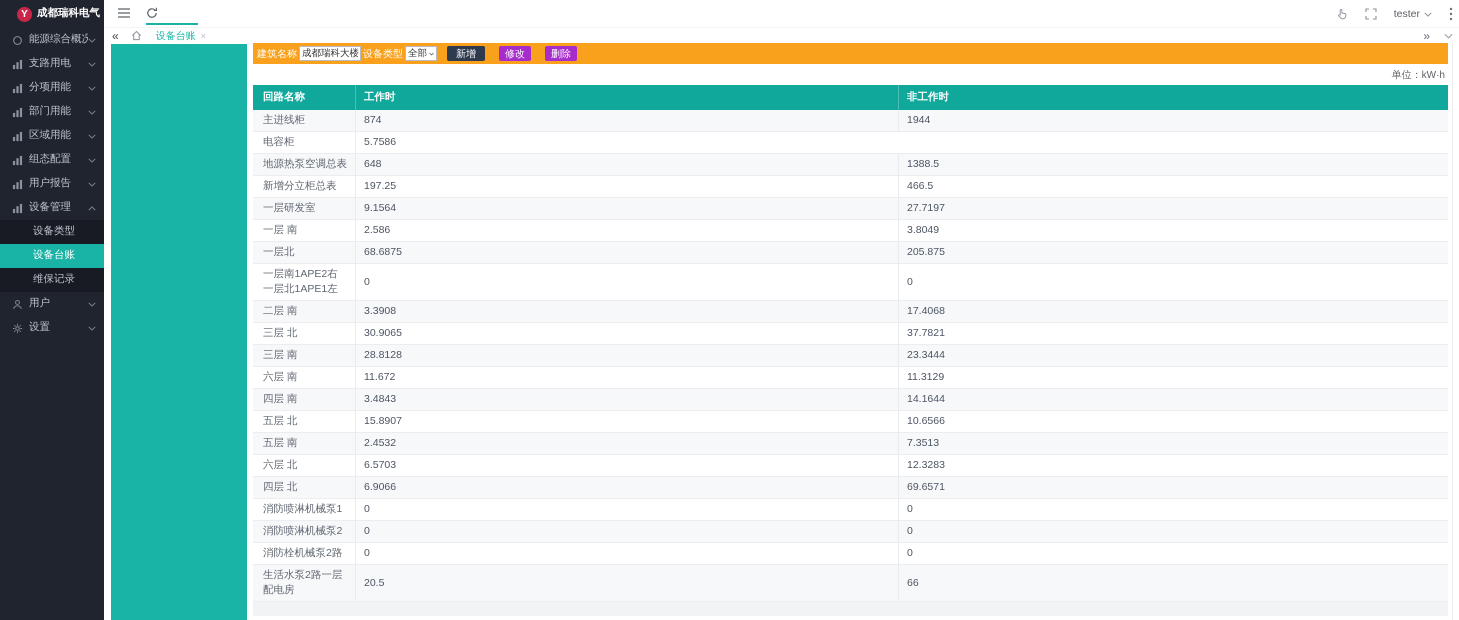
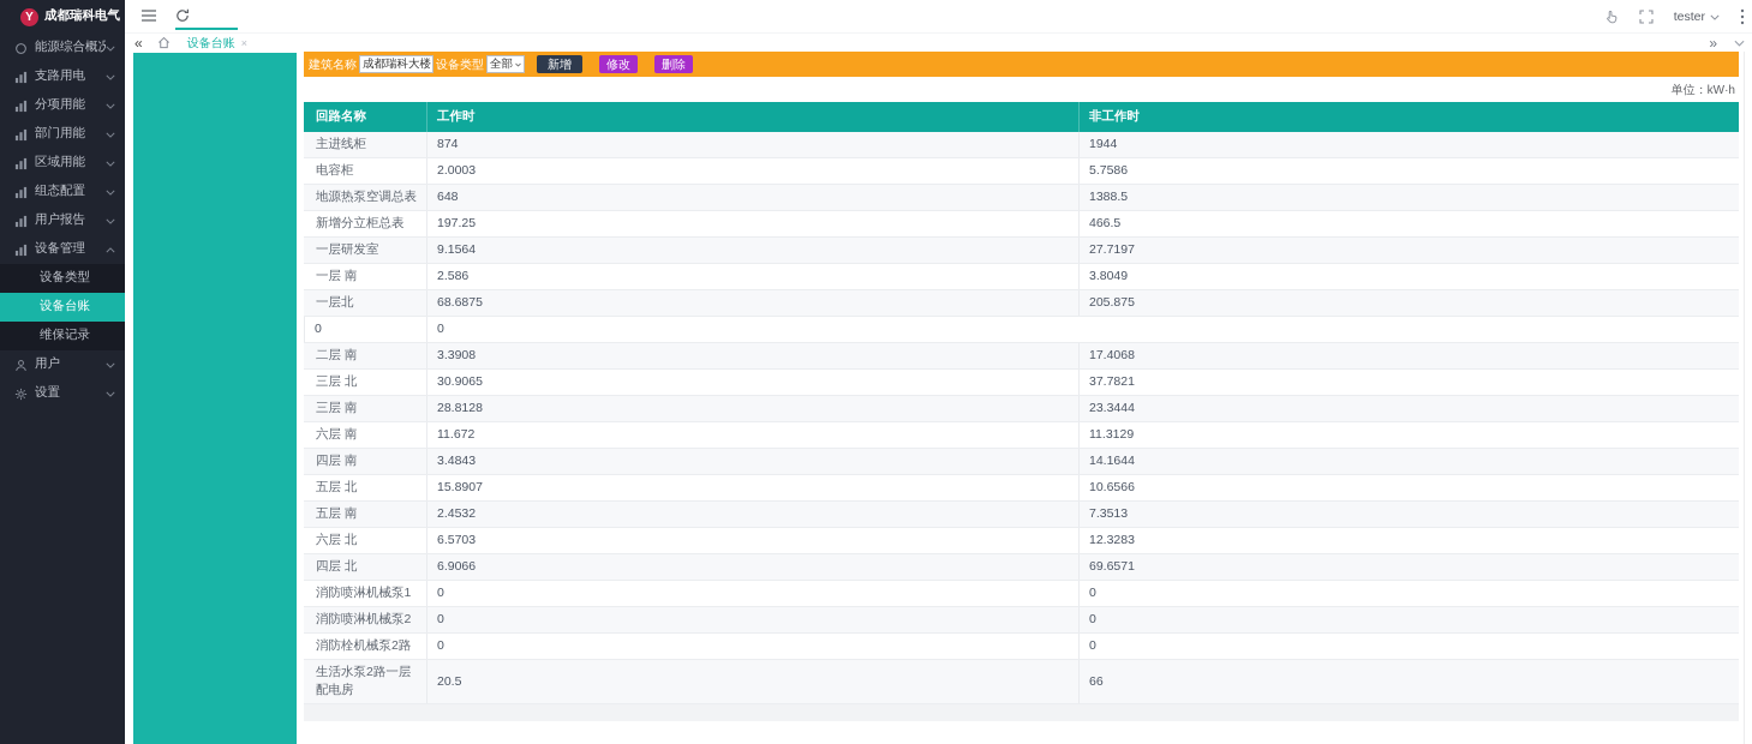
  Y
  成都瑞科电气
  能源综合概况
  支路用电
  分项用能
  部门用能
  区域用能
  组态配置
  用户报告
  设备管理
  设备类型
  设备台账
  维保记录
  用户
  设置
  tester
  «
  设备台账
  ×
  »
  建筑名称
  成都瑞科大楼
  设备类型
  全部
  新增
  修改
  删除
  单位：kW·h
  回路名称
  工作时
  非工作时
  主进线柜
  874
  1944
  电容柜
+ 2.0003
  5.7586
  地源热泵空调总表
  648
  1388.5
  新增分立柜总表
  197.25
  466.5
  一层研发室
  9.1564
  27.7197
  一层 南
  2.586
  3.8049
  一层北
  68.6875
  205.875
- 一层南1APE2右一层北1APE1左
  0
  0
  二层 南
  3.3908
  17.4068
  三层 北
  30.9065
  37.7821
  三层 南
  28.8128
  23.3444
  六层 南
  11.672
  11.3129
  四层 南
  3.4843
  14.1644
  五层 北
  15.8907
  10.6566
  五层 南
  2.4532
  7.3513
  六层 北
  6.5703
  12.3283
  四层 北
  6.9066
  69.6571
  消防喷淋机械泵1
  0
  0
  消防喷淋机械泵2
  0
  0
  消防栓机械泵2路
  0
  0
  生活水泵2路一层配电房
  20.5
  66
